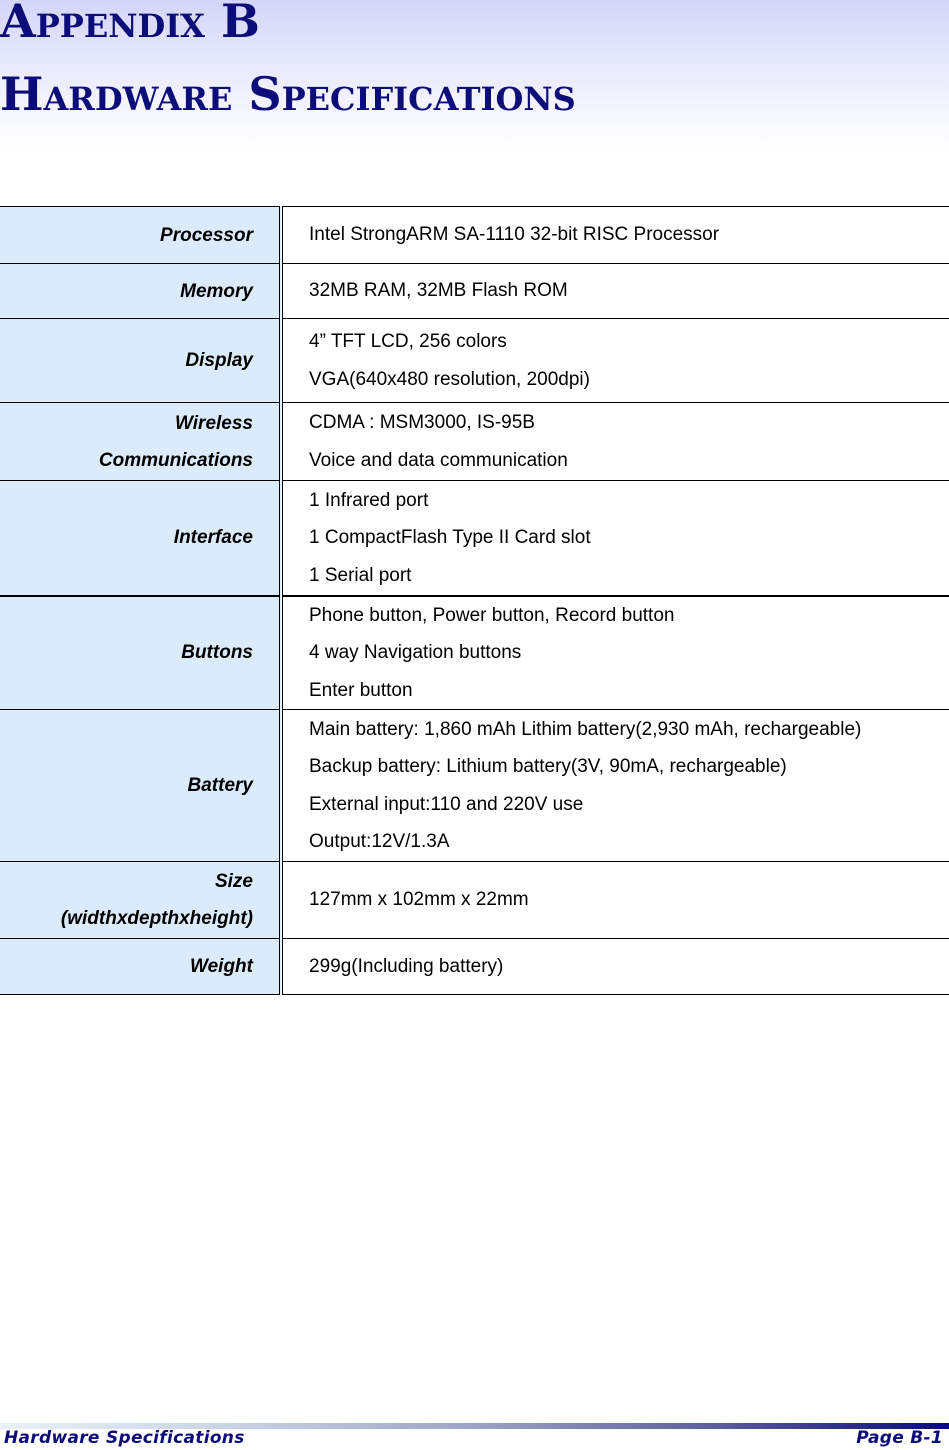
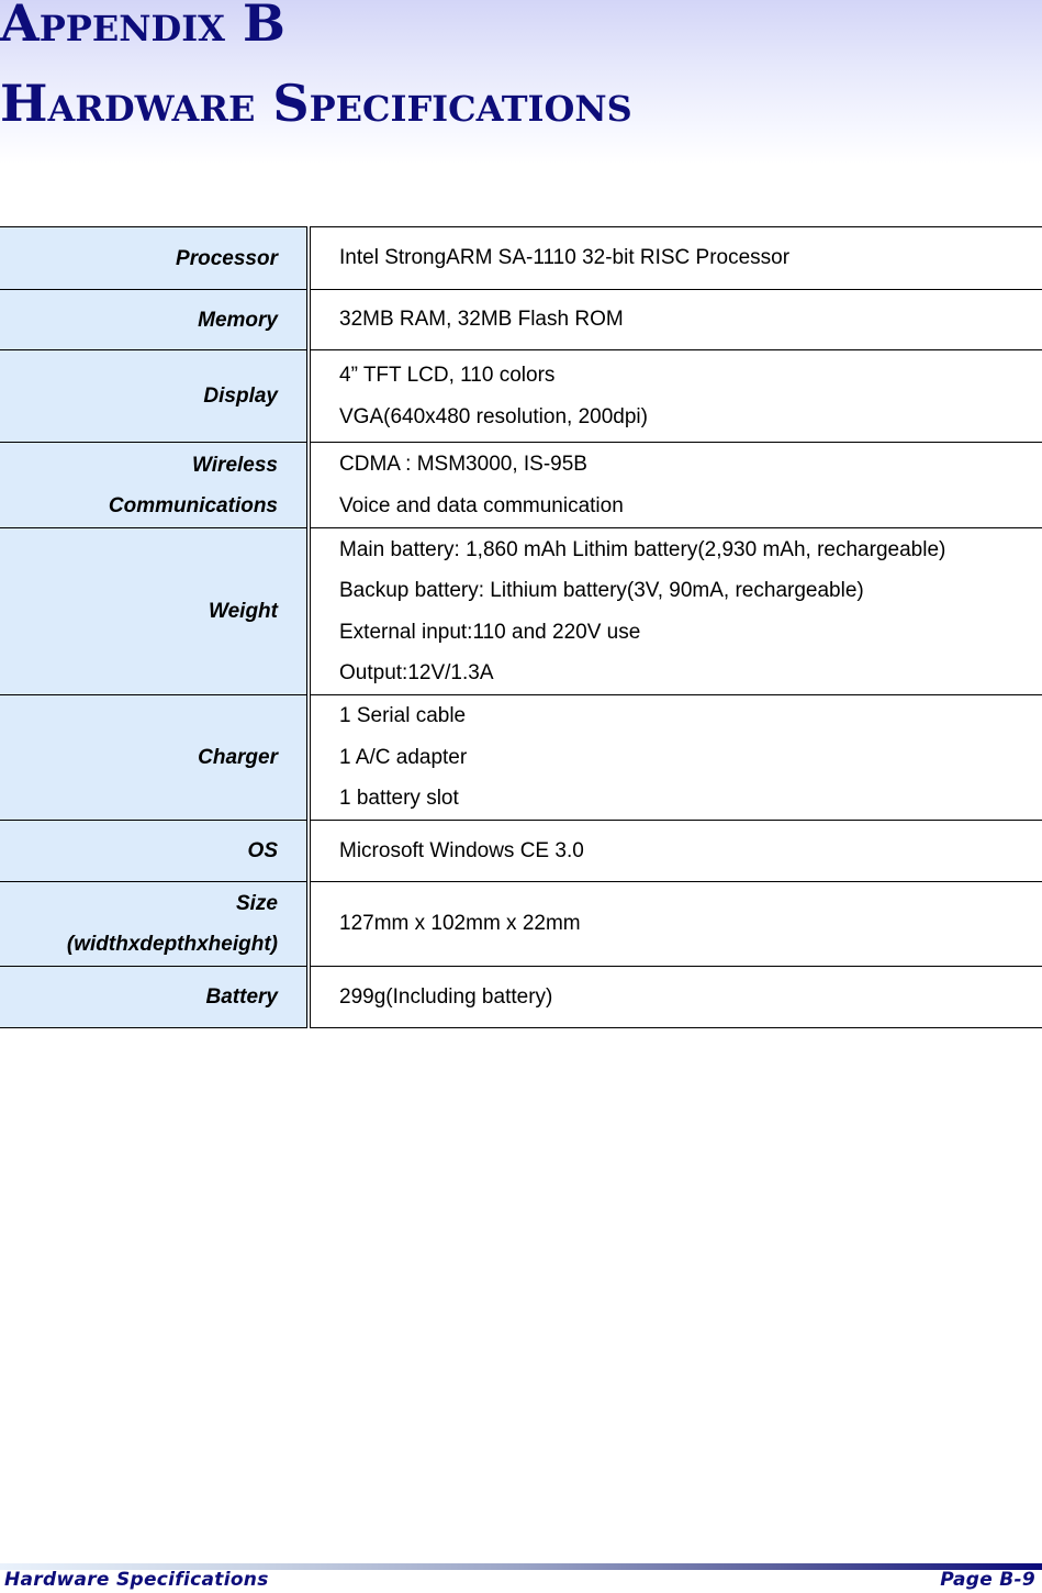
  Appendix B
  Hardware Specifications
  Processor	Intel StrongARM SA-1110 32-bit RISC Processor
  Memory	32MB RAM, 32MB Flash ROM
- Display	4” TFT LCD, 256 colors VGA(640x480 resolution, 200dpi)
+ Display	4” TFT LCD, 110 colors VGA(640x480 resolution, 200dpi)
  Wireless Communications	CDMA : MSM3000, IS-95B Voice and data communication
- Interface	1 Infrared port 1 CompactFlash Type II Card slot 1 Serial port
- Buttons	Phone button, Power button, Record button 4 way Navigation buttons Enter button
- Battery	Main battery: 1,860 mAh Lithim battery(2,930 mAh, rechargeable) Backup battery: Lithium battery(3V, 90mA, rechargeable) External input:110 and 220V use Output:12V/1.3A
+ Weight	Main battery: 1,860 mAh Lithim battery(2,930 mAh, rechargeable) Backup battery: Lithium battery(3V, 90mA, rechargeable) External input:110 and 220V use Output:12V/1.3A
+ Charger	1 Serial cable 1 A/C adapter 1 battery slot
+ OS	Microsoft Windows CE 3.0
  Size (widthxdepthxheight)	127mm x 102mm x 22mm
- Weight	299g(Including battery)
+ Battery	299g(Including battery)
  Hardware Specifications
- Page B-1
+ Page B-9
